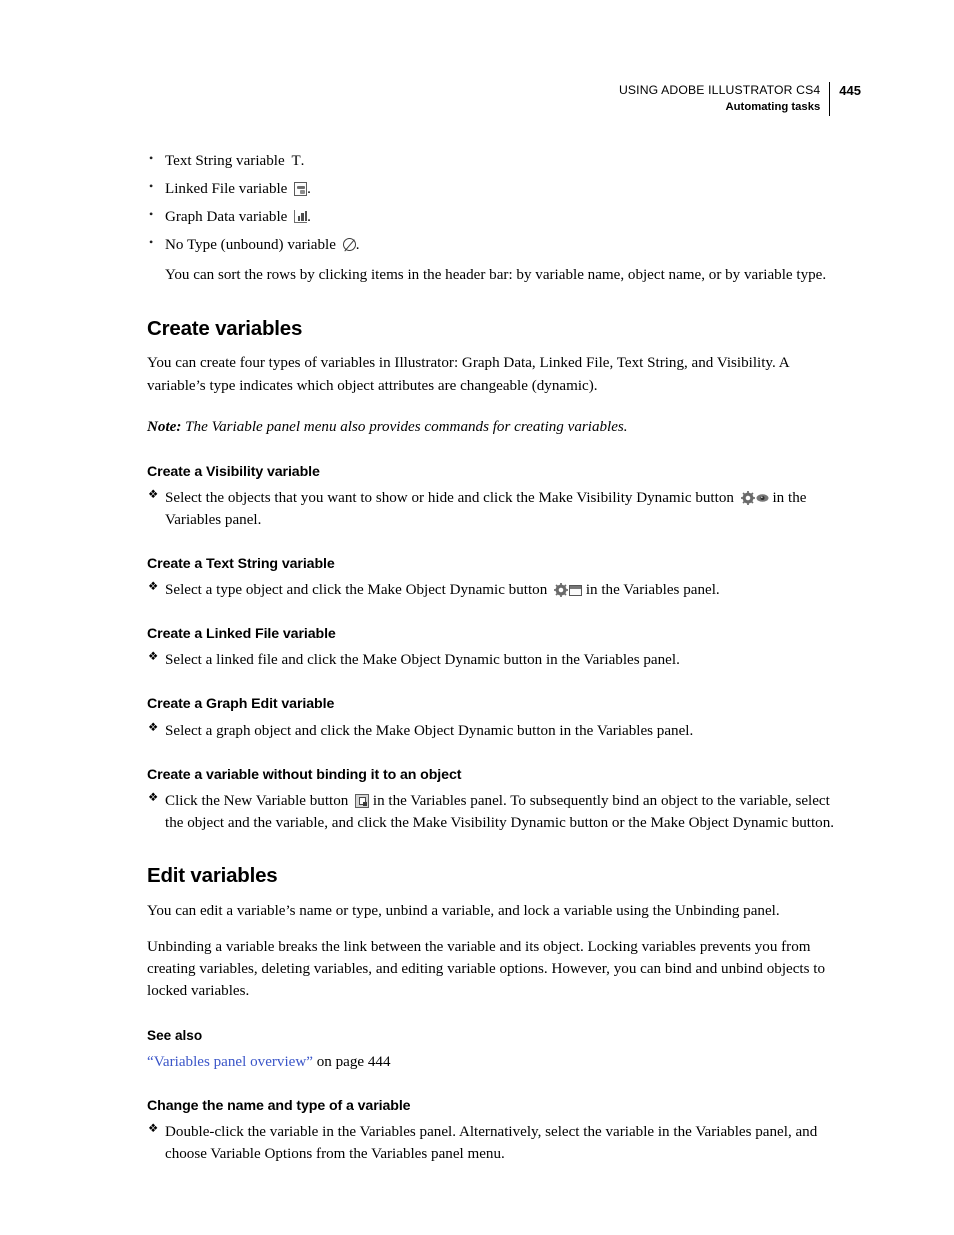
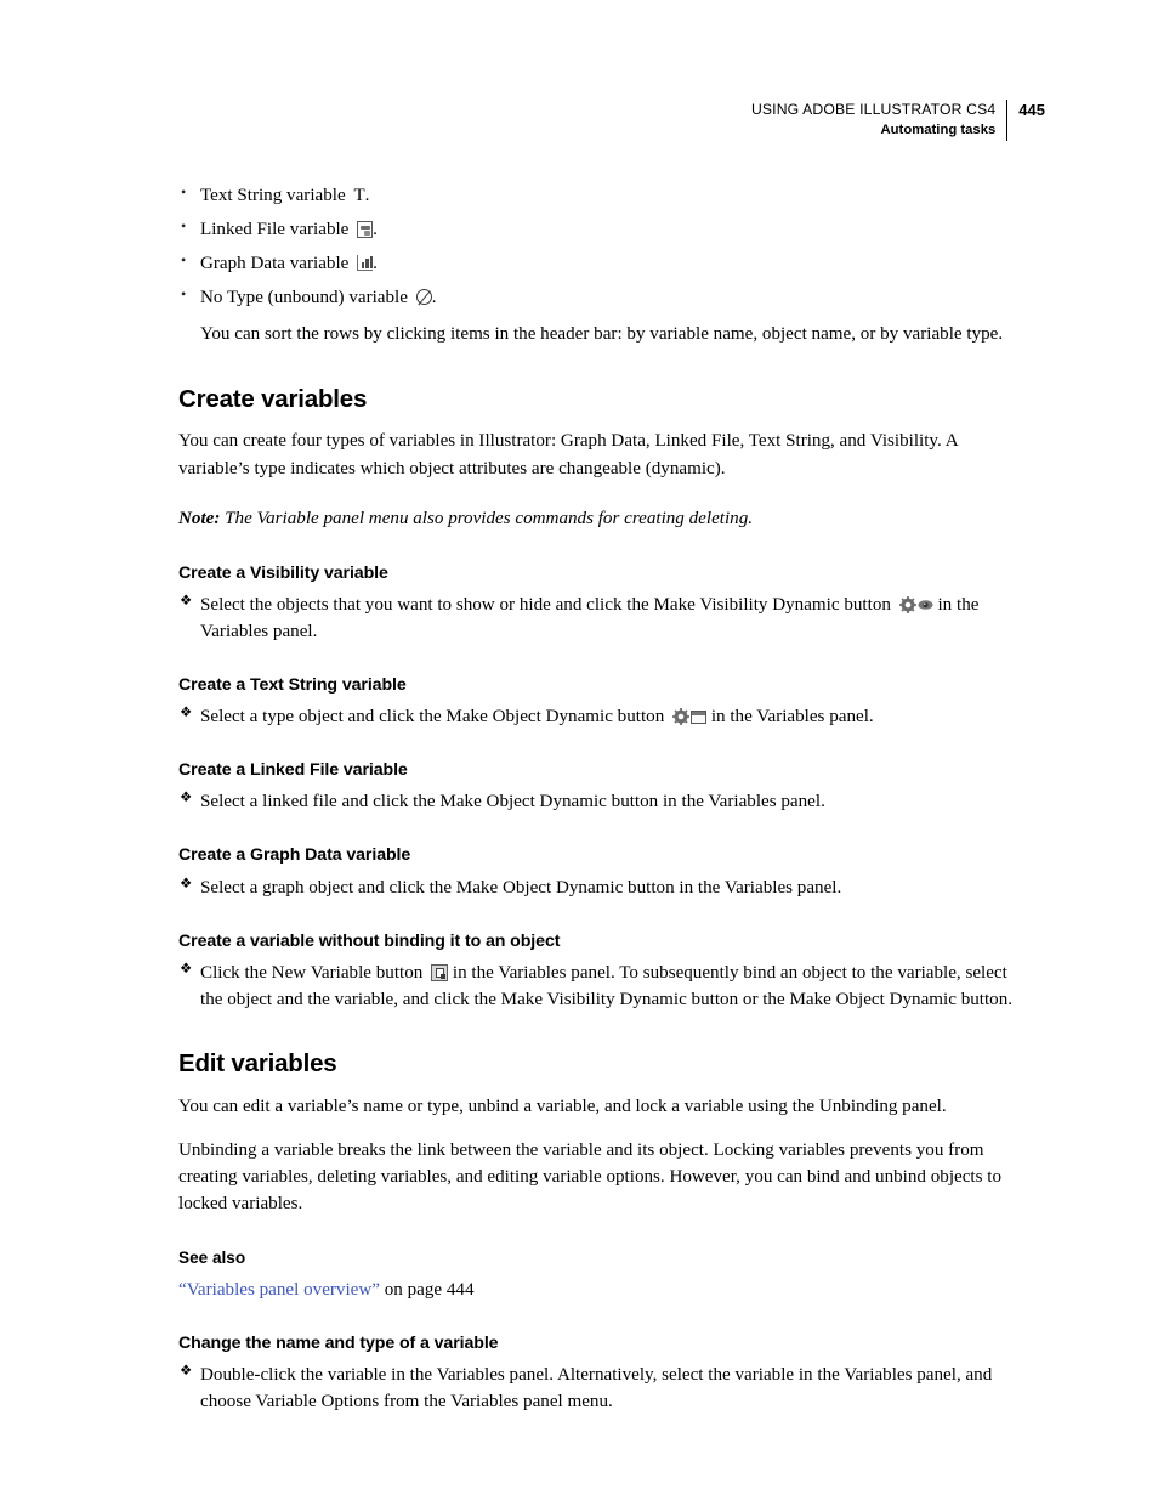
  USING ADOBE ILLUSTRATOR CS4
  Automating tasks
  445
  Text String variable T.
  Linked File variable .
  Graph Data variable .
  No Type (unbound) variable .
  You can sort the rows by clicking items in the header bar: by variable name, object name, or by variable type.
  Create variables
  You can create four types of variables in Illustrator: Graph Data, Linked File, Text String, and Visibility. A variable’s type indicates which object attributes are changeable (dynamic).
- Note: The Variable panel menu also provides commands for creating variables.
+ Note: The Variable panel menu also provides commands for creating deleting.
  Create a Visibility variable
  Select the objects that you want to show or hide and click the Make Visibility Dynamic button in the Variables panel.
  Create a Text String variable
  Select a type object and click the Make Object Dynamic button in the Variables panel.
  Create a Linked File variable
  Select a linked file and click the Make Object Dynamic button in the Variables panel.
- Create a Graph Edit variable
+ Create a Graph Data variable
  Select a graph object and click the Make Object Dynamic button in the Variables panel.
  Create a variable without binding it to an object
  Click the New Variable button in the Variables panel. To subsequently bind an object to the variable, select the object and the variable, and click the Make Visibility Dynamic button or the Make Object Dynamic button.
  Edit variables
  You can edit a variable’s name or type, unbind a variable, and lock a variable using the Unbinding panel.
  Unbinding a variable breaks the link between the variable and its object. Locking variables prevents you from creating variables, deleting variables, and editing variable options. However, you can bind and unbind objects to locked variables.
  See also
  “Variables panel overview” on page 444
  Change the name and type of a variable
  Double-click the variable in the Variables panel. Alternatively, select the variable in the Variables panel, and choose Variable Options from the Variables panel menu.
